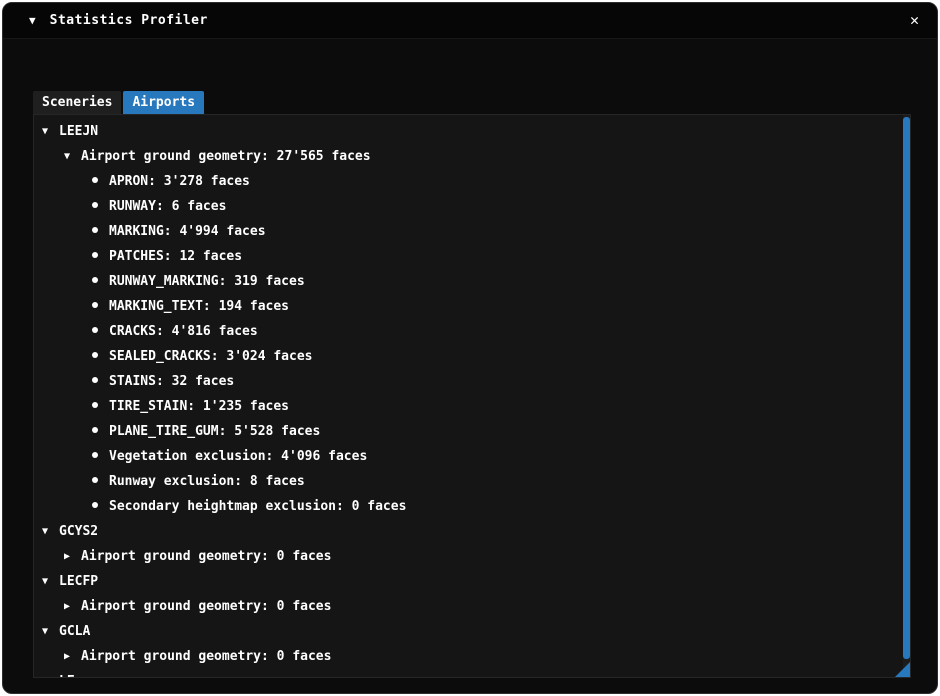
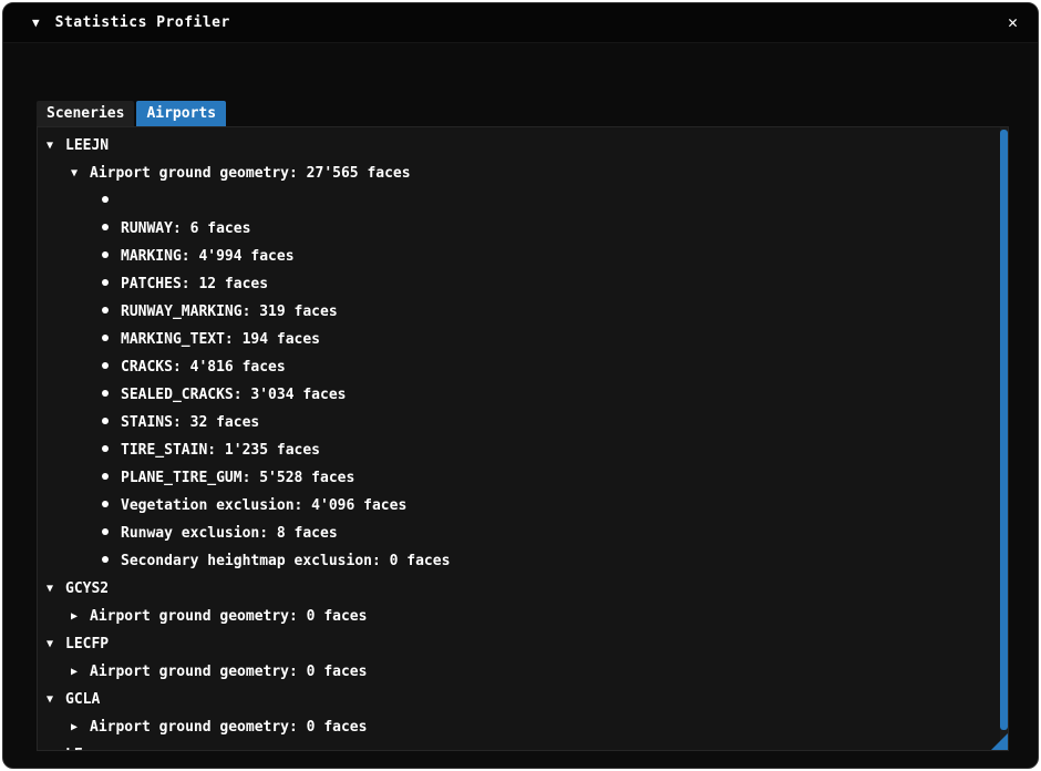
  ▼
  Statistics Profiler
  ✕
  Sceneries
  Airports
  ▼
  LEEJN
  ▼
  Airport ground geometry: 27'565 faces
- APRON: 3'278 faces
  RUNWAY: 6 faces
  MARKING: 4'994 faces
  PATCHES: 12 faces
  RUNWAY_MARKING: 319 faces
  MARKING_TEXT: 194 faces
  CRACKS: 4'816 faces
- SEALED_CRACKS: 3'024 faces
+ SEALED_CRACKS: 3'034 faces
  STAINS: 32 faces
  TIRE_STAIN: 1'235 faces
  PLANE_TIRE_GUM: 5'528 faces
  Vegetation exclusion: 4'096 faces
  Runway exclusion: 8 faces
  Secondary heightmap exclusion: 0 faces
  ▼
  GCYS2
  ▶
  Airport ground geometry: 0 faces
  ▼
  LECFP
  ▶
  Airport ground geometry: 0 faces
  ▼
  GCLA
  ▶
  Airport ground geometry: 0 faces
